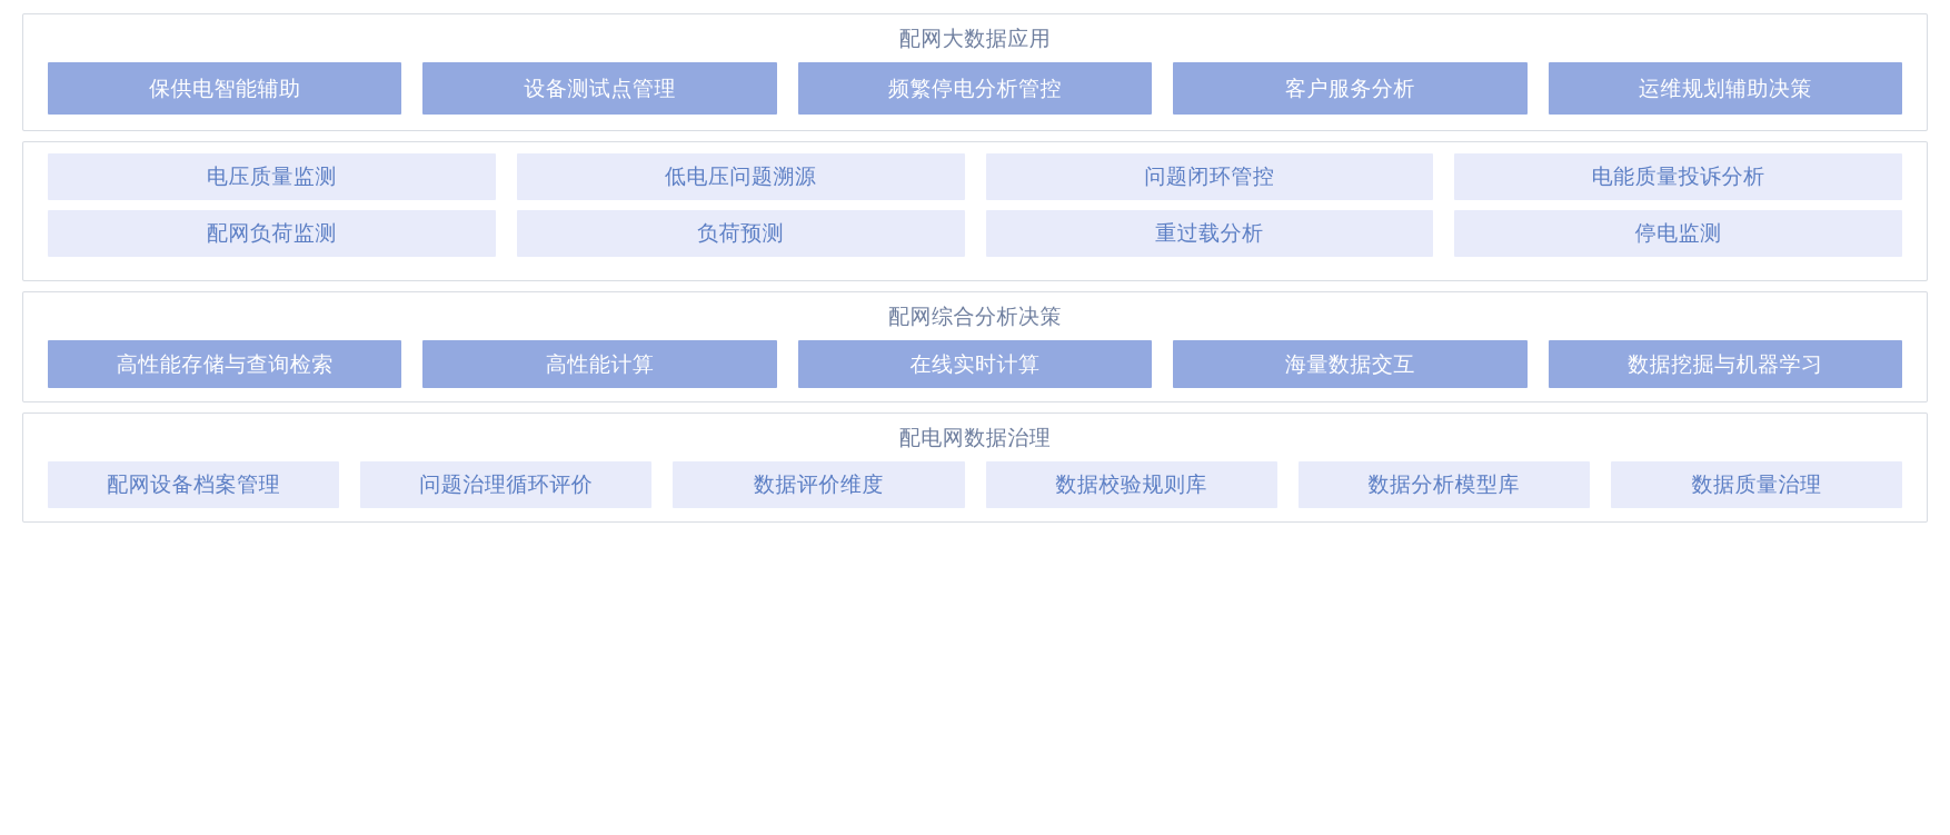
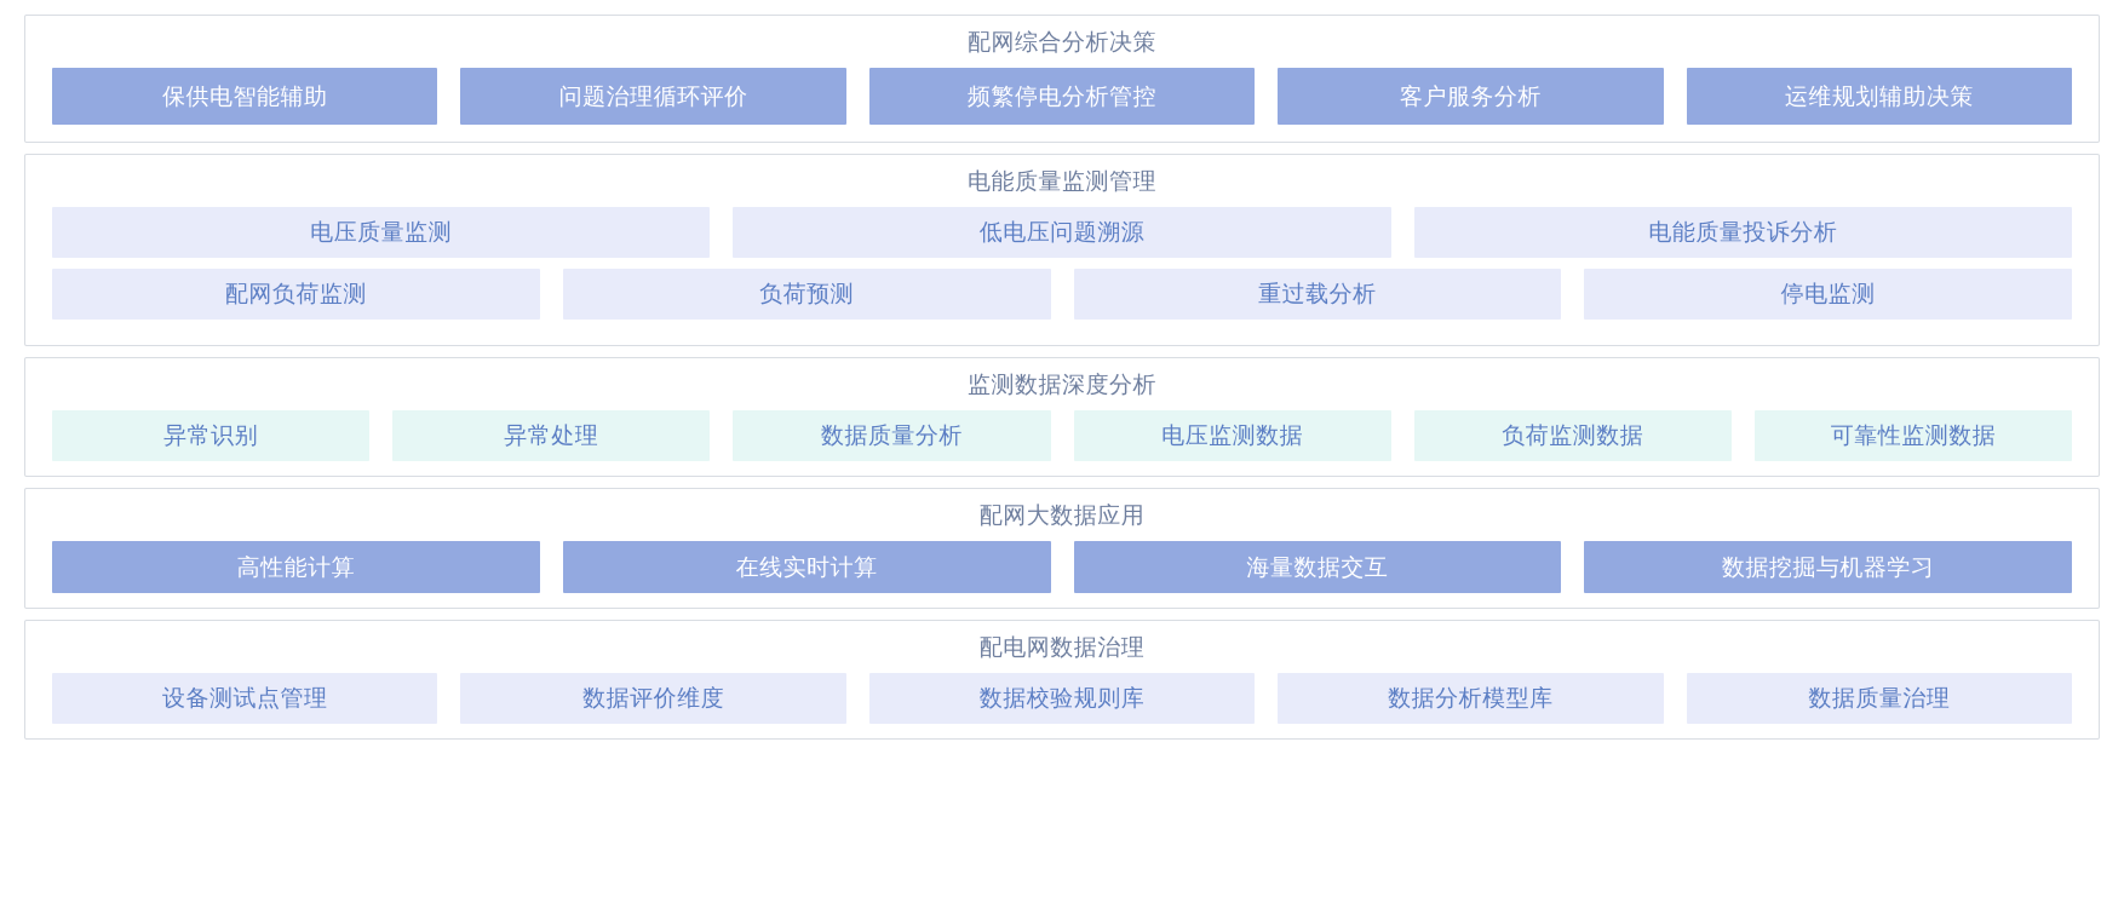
- 配网大数据应用
+ 配网综合分析决策
  保供电智能辅助
- 设备测试点管理
+ 问题治理循环评价
  频繁停电分析管控
  客户服务分析
  运维规划辅助决策
+ 电能质量监测管理
  电压质量监测
  低电压问题溯源
- 问题闭环管控
  电能质量投诉分析
  配网负荷监测
  负荷预测
  重过载分析
  停电监测
+ 监测数据深度分析
+ 异常识别
+ 异常处理
+ 数据质量分析
+ 电压监测数据
+ 负荷监测数据
+ 可靠性监测数据
- 配网综合分析决策
+ 配网大数据应用
- 高性能存储与查询检索
  高性能计算
  在线实时计算
  海量数据交互
  数据挖掘与机器学习
  配电网数据治理
- 配网设备档案管理
- 问题治理循环评价
+ 设备测试点管理
  数据评价维度
  数据校验规则库
  数据分析模型库
  数据质量治理
